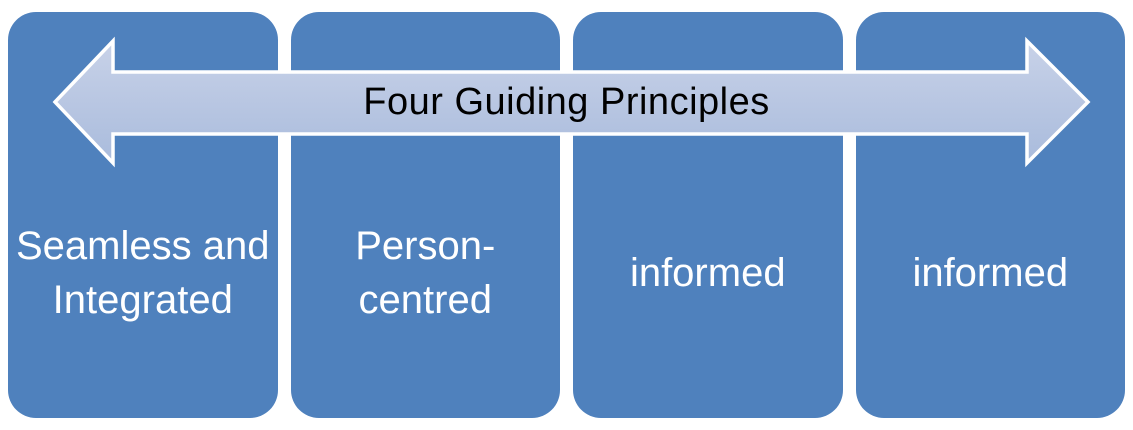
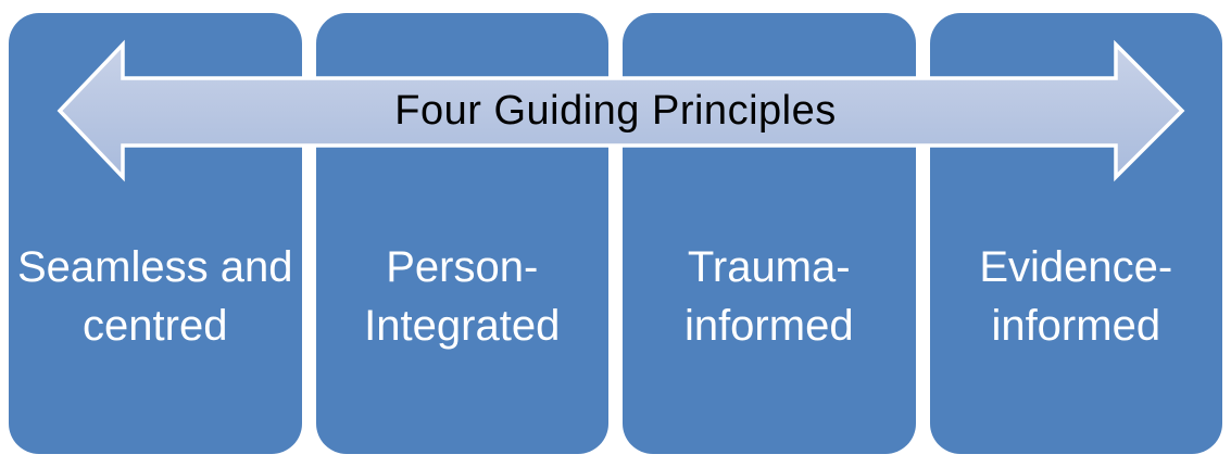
  Seamless and
- Integrated
+ centred
  Person-
- centred
+ Integrated
+ Trauma-
  informed
+ Evidence-
  informed
  Four Guiding Principles
